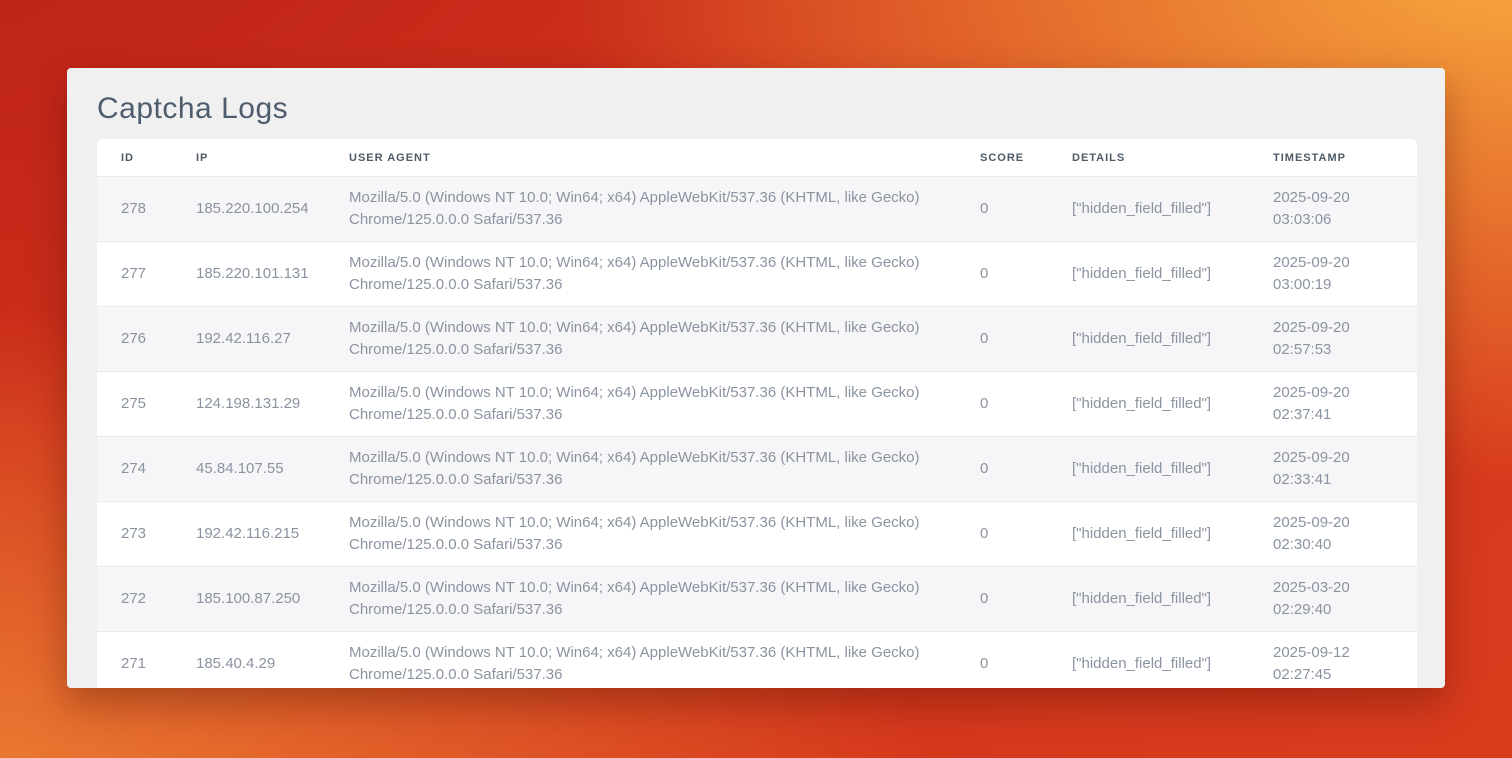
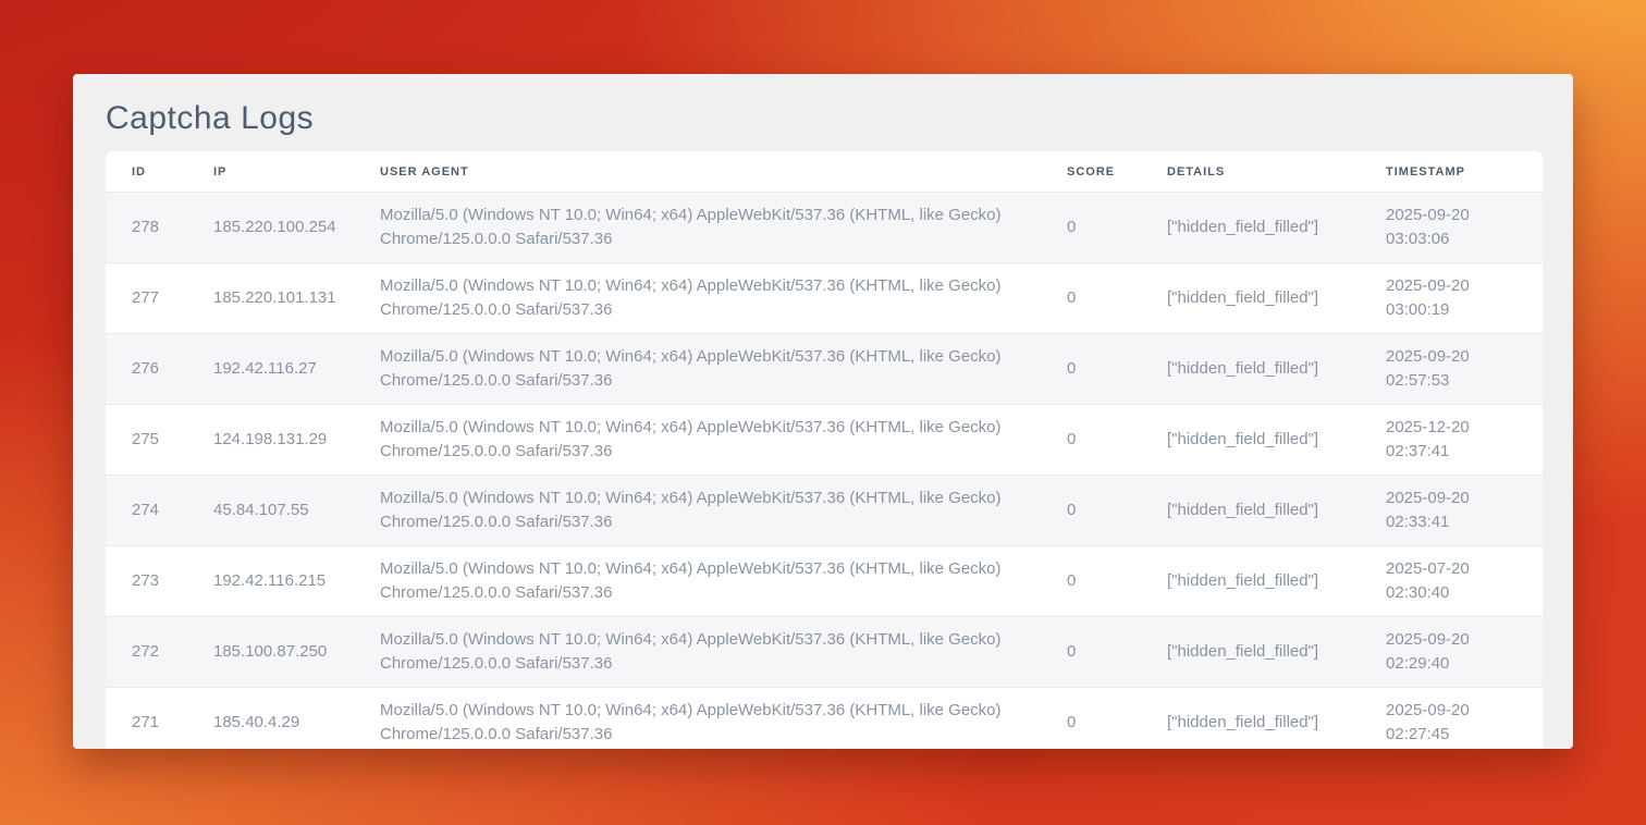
  Captcha Logs
  ID
  IP
  USER AGENT
  SCORE
  DETAILS
  TIMESTAMP
  278
  185.220.100.254
  Mozilla/5.0 (Windows NT 10.0; Win64; x64) AppleWebKit/537.36 (KHTML, like Gecko) Chrome/125.0.0.0 Safari/537.36
  0
  ["hidden_field_filled"]
  2025-09-20 03:03:06
  277
  185.220.101.131
  Mozilla/5.0 (Windows NT 10.0; Win64; x64) AppleWebKit/537.36 (KHTML, like Gecko) Chrome/125.0.0.0 Safari/537.36
  0
  ["hidden_field_filled"]
  2025-09-20 03:00:19
  276
  192.42.116.27
  Mozilla/5.0 (Windows NT 10.0; Win64; x64) AppleWebKit/537.36 (KHTML, like Gecko) Chrome/125.0.0.0 Safari/537.36
  0
  ["hidden_field_filled"]
  2025-09-20 02:57:53
  275
  124.198.131.29
  Mozilla/5.0 (Windows NT 10.0; Win64; x64) AppleWebKit/537.36 (KHTML, like Gecko) Chrome/125.0.0.0 Safari/537.36
  0
  ["hidden_field_filled"]
- 2025-09-20 02:37:41
+ 2025-12-20 02:37:41
  274
  45.84.107.55
  Mozilla/5.0 (Windows NT 10.0; Win64; x64) AppleWebKit/537.36 (KHTML, like Gecko) Chrome/125.0.0.0 Safari/537.36
  0
  ["hidden_field_filled"]
  2025-09-20 02:33:41
  273
  192.42.116.215
  Mozilla/5.0 (Windows NT 10.0; Win64; x64) AppleWebKit/537.36 (KHTML, like Gecko) Chrome/125.0.0.0 Safari/537.36
  0
  ["hidden_field_filled"]
- 2025-09-20 02:30:40
+ 2025-07-20 02:30:40
  272
  185.100.87.250
  Mozilla/5.0 (Windows NT 10.0; Win64; x64) AppleWebKit/537.36 (KHTML, like Gecko) Chrome/125.0.0.0 Safari/537.36
  0
  ["hidden_field_filled"]
- 2025-03-20 02:29:40
+ 2025-09-20 02:29:40
  271
  185.40.4.29
  Mozilla/5.0 (Windows NT 10.0; Win64; x64) AppleWebKit/537.36 (KHTML, like Gecko) Chrome/125.0.0.0 Safari/537.36
  0
  ["hidden_field_filled"]
- 2025-09-12 02:27:45
+ 2025-09-20 02:27:45
